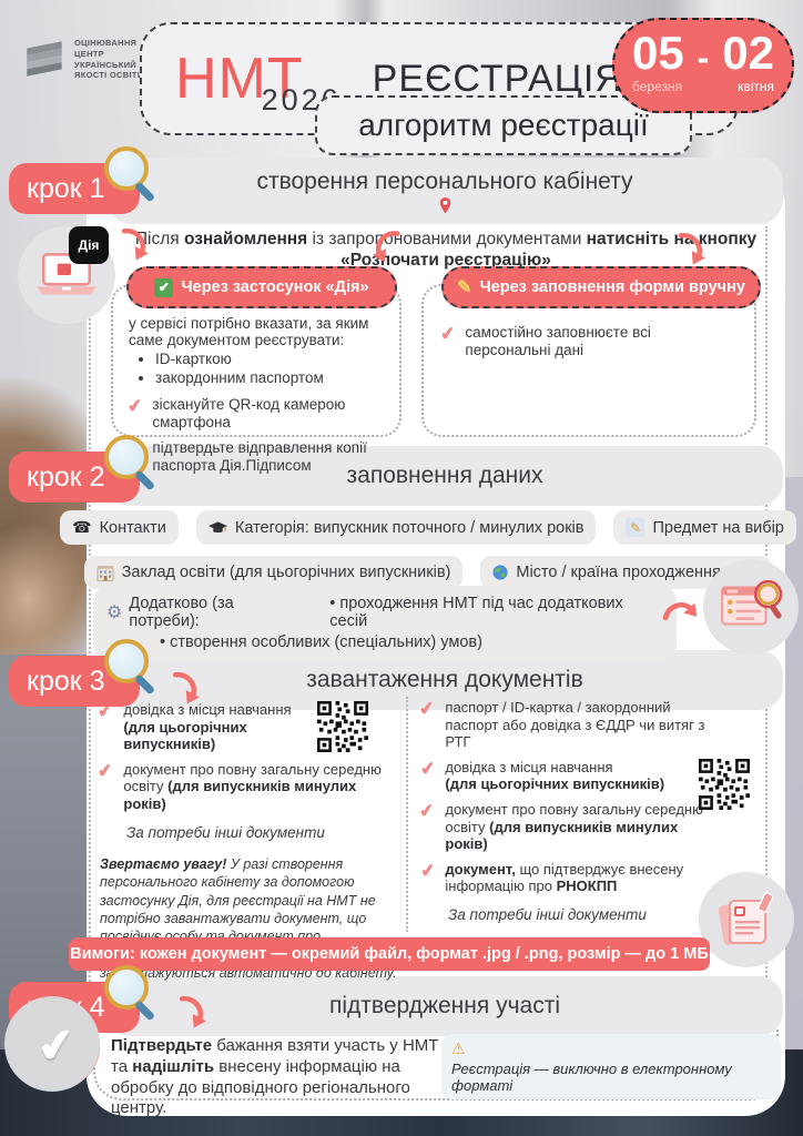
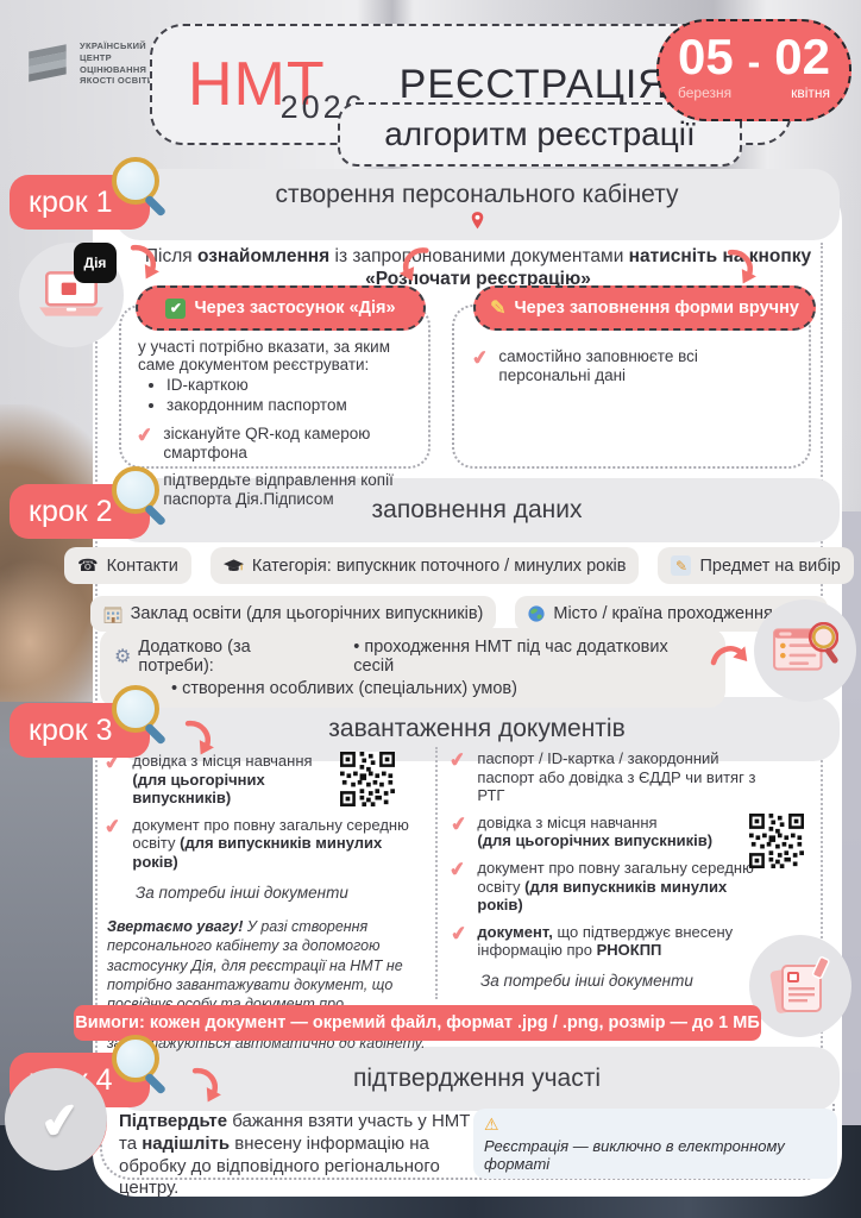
- ОЦІНЮВАННЯ
+ УКРАЇНСЬКИЙ
  ЦЕНТР
- УКРАЇНСЬКИЙ
+ ОЦІНЮВАННЯ
  ЯКОСТІ ОСВІТ
  НМТ
  202
  РЕЄСТРАЦІЯ
  05
  березня
  -
  02
  квітня
  алгоритм реєстрації
  створення персонального кабінету
  крок 1
  ісля ознайомлення із запроонованими документами натисніть на кнопку
  «Розпочати реєстрацію»
  Дія
  ✔
  Через застосунок «Дія»
  ✎
  Через заповнення форми вручну
- у сервісі потрібно вказати, за яким саме документом реєструвати:
+ у участі потрібно вказати, за яким саме документом реєструвати:
  ID-карткою
  закордонним паспортом
  зіскануйте QR-код камерою смартфона
  підтвердьте відправлення копії паспорта Дія.Підписом
  самостійно заповнюєте всі персональні дані
  заповнення даних
  крок 2
  ☎
  Контакти
  Категорія: випускник поточного / минулих років
  ✎
  Предмет на вибір
  Заклад освіти (для цьогорічних випускників)
  Місто / країна проходженн
  ⚙
  Додатково (за потреби):
  проходження НМТ під час додаткових сесій
  створення особливих (спеціальних) умов)
  завантаження документів
  крок 3
  довідка з місця навчання
  (для цьогорічних випускників)
  документ про повну загальну середню освіту (для випускників минулих років)
  За потреби інші документи
  Звертаємо увагу! У разі створення персонального кабінету за допомогою застосунку Дія, для реєстрації на НМТ не потрібно завантажувати документ, що зажуються автоматично до кабінету.
  паспорт / ID-картка / закордонний паспорт або довідка з ЄДДР чи витяг з РТГ
  довідка з місця навчання
  (для цьогорічних випускників)
  документ про повну загальну середню освіту (для випускників минулих років)
  документ, що підтверджує внесену інформацію про РНОКПП
  За потреби інші документи
  Вимоги: кожен документ — окремий файл, формат .jpg / .png, розмір — до 1 МБ
  підтвердження участі
  Підтвердьте бажання взяти участь у НМТ та надішліть внесену інформацію на обробку до відповідного регіонального центру.
  ⚠
  Реєстрація — виключно в електронному форматі
